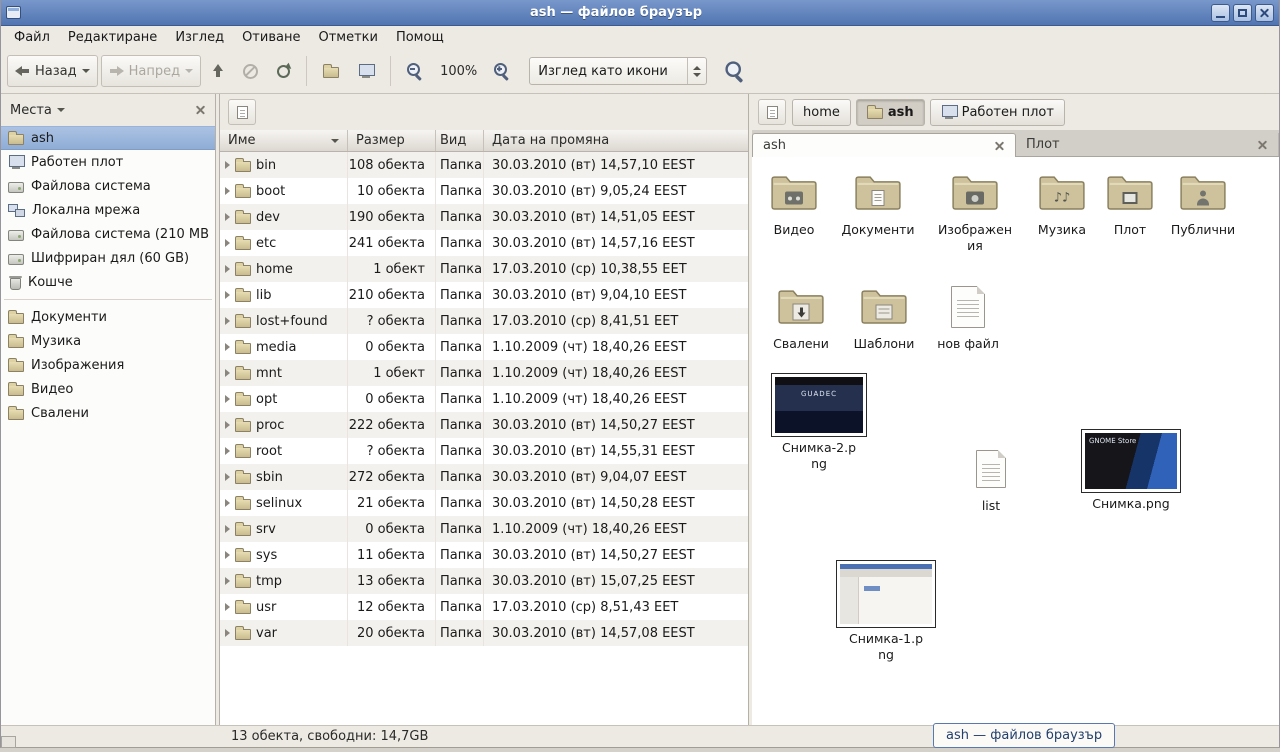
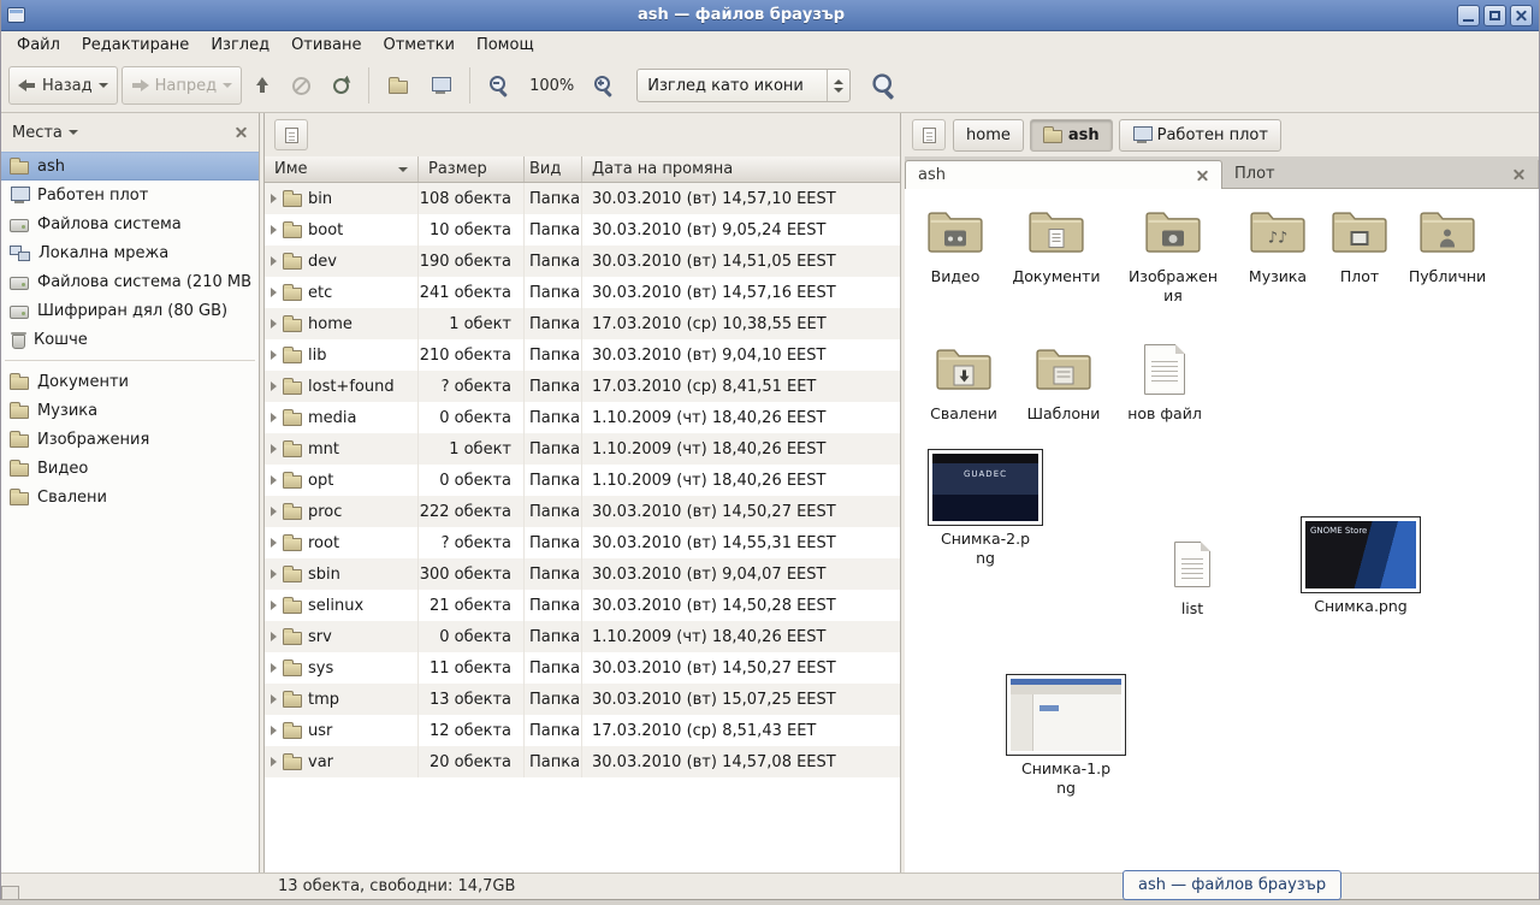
  ash — файлов браузър
  Файл
  Редактиране
  Изглед
  Отиване
  Отметки
  Помощ
  Назад
  Напред
  100%
  Изглед като икони
  Места
  ash
  Работен плот
  Файлова система
  Локална мрежа
  Файлова система (210 MB
- Шифриран дял (60 GB)
+ Шифриран дял (80 GB)
  Кошче
  Документи
  Музика
  Изображения
  Видео
  Свалени
  Име
  Размер
  Вид
  Дата на промяна
  bin
  108 обекта
  Папка
  30.03.2010 (вт) 14,57,10 EEST
  boot
  10 обекта
  Папка
  30.03.2010 (вт) 9,05,24 EEST
  dev
  190 обекта
  Папка
  30.03.2010 (вт) 14,51,05 EEST
  etc
  241 обекта
  Папка
  30.03.2010 (вт) 14,57,16 EEST
  home
  1 обект
  Папка
  17.03.2010 (ср) 10,38,55 EET
  lib
  210 обекта
  Папка
  30.03.2010 (вт) 9,04,10 EEST
  lost+found
  ? обекта
  Папка
  17.03.2010 (ср) 8,41,51 EET
  media
  0 обекта
  Папка
  1.10.2009 (чт) 18,40,26 EEST
  mnt
  1 обект
  Папка
  1.10.2009 (чт) 18,40,26 EEST
  opt
  0 обекта
  Папка
  1.10.2009 (чт) 18,40,26 EEST
  proc
  222 обекта
  Папка
  30.03.2010 (вт) 14,50,27 EEST
  root
  ? обекта
  Папка
  30.03.2010 (вт) 14,55,31 EEST
  sbin
- 272 обекта
+ 300 обекта
  Папка
  30.03.2010 (вт) 9,04,07 EEST
  selinux
  21 обекта
  Папка
  30.03.2010 (вт) 14,50,28 EEST
  srv
  0 обекта
  Папка
  1.10.2009 (чт) 18,40,26 EEST
  sys
  11 обекта
  Папка
  30.03.2010 (вт) 14,50,27 EEST
  tmp
  13 обекта
  Папка
  30.03.2010 (вт) 15,07,25 EEST
  usr
  12 обекта
  Папка
  17.03.2010 (ср) 8,51,43 EET
  var
  20 обекта
  Папка
  30.03.2010 (вт) 14,57,08 EEST
  home
  ash
  Работен плот
  ash
  Плот
  Видео
  Документи
  Изображения
  Музика
  Плот
  Публични
  Свалени
  Шаблони
  нов файл
  GUADEC
  Снимка-2.png
  list
  GNOME Store
  Снимка.png
  Снимка-1.png
  13 обекта, свободни: 14,7GB
  ash — файлов браузър
